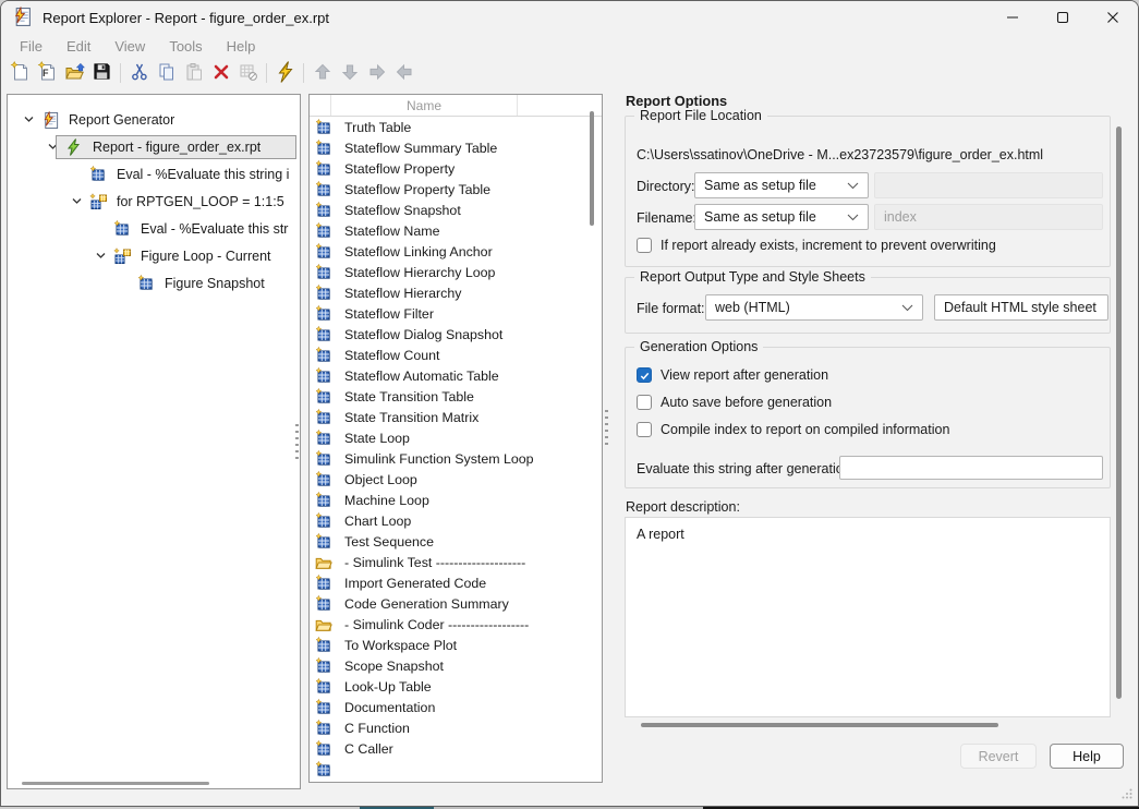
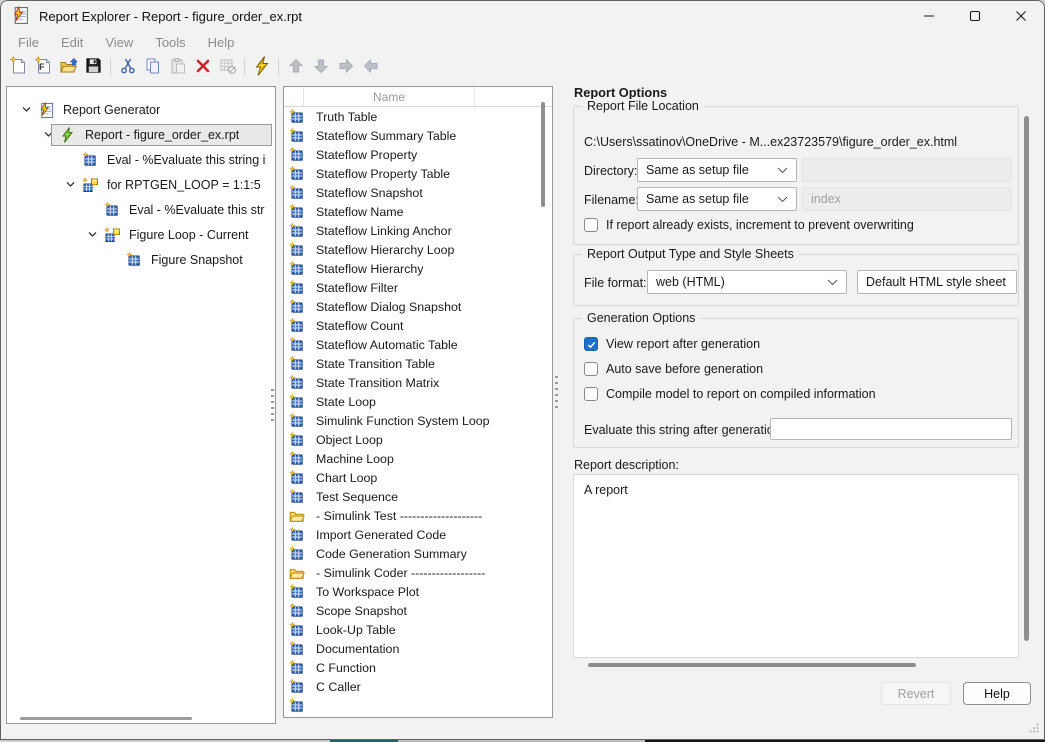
  Report Explorer - Report - figure_order_ex.rpt
  File
  Edit
  View
  Tools
  Help
  F
  Report Generator
  Report - figure_order_ex.rpt
  Eval - %Evaluate this string i
  for RPTGEN_LOOP = 1:1:5
  Eval - %Evaluate this str
  Figure Loop - Current
  Figure Snapshot
  Name
  Truth Table
  Stateflow Summary Table
  Stateflow Property
  Stateflow Property Table
  Stateflow Snapshot
  Stateflow Name
  Stateflow Linking Anchor
  Stateflow Hierarchy Loop
  Stateflow Hierarchy
  Stateflow Filter
  Stateflow Dialog Snapshot
  Stateflow Count
  Stateflow Automatic Table
  State Transition Table
  State Transition Matrix
  State Loop
  Simulink Function System Loop
  Object Loop
  Machine Loop
  Chart Loop
  Test Sequence
  - Simulink Test --------------------
  Import Generated Code
  Code Generation Summary
  - Simulink Coder ------------------
  To Workspace Plot
  Scope Snapshot
  Look-Up Table
  Documentation
  C Function
  C Caller
  Report Options
  Report File Location
  C:\Users\ssatinov\OneDrive - M...ex23723579\figure_order_ex.html
  Directory:
  Same as setup file
  Filename
  Same as setup file
  index
  If report already exists, increment to prevent overwriting
  Report Output Type and Style Sheets
  File format:
  web (HTML)
  Default HTML style sheet
  Generation Options
  View report after generation
  Auto save before generation
- Compile index to report on compiled information
+ Compile model to report on compiled information
  Evaluate this string after generati
  Report description:
  A report
  Revert
  Help
